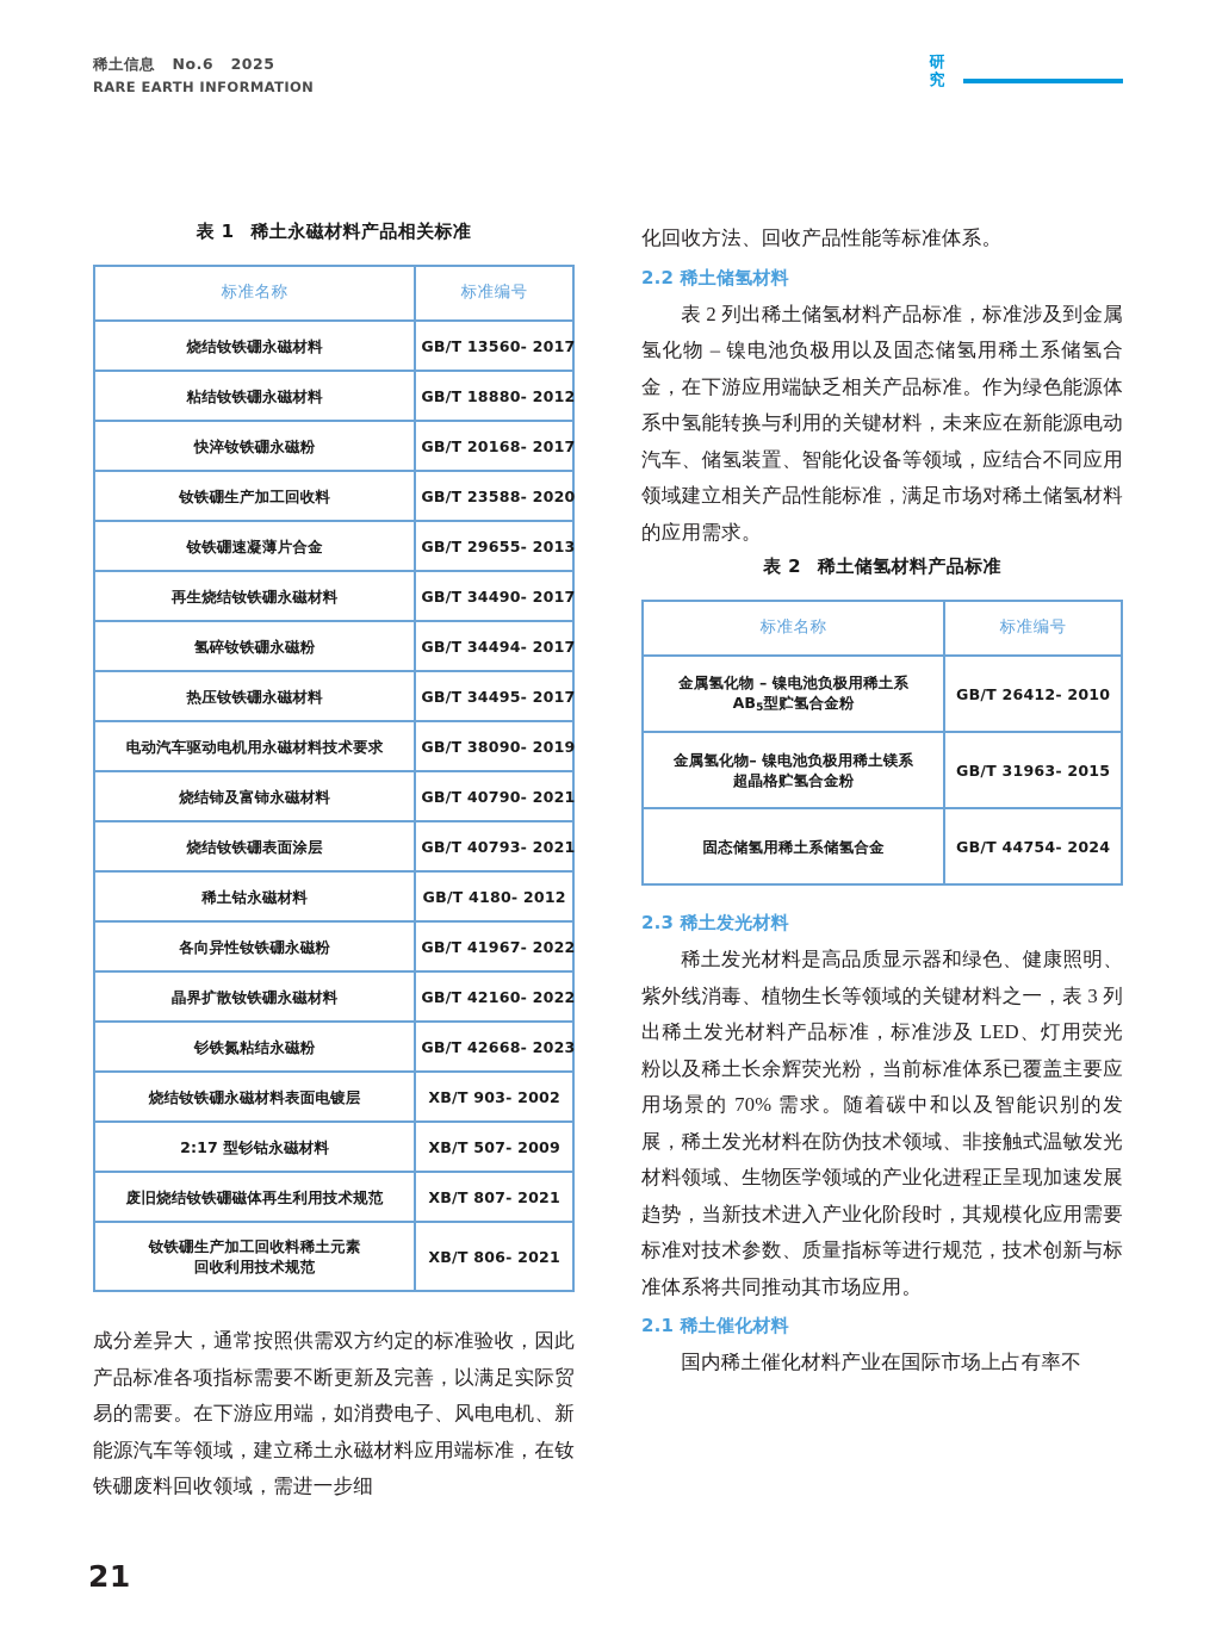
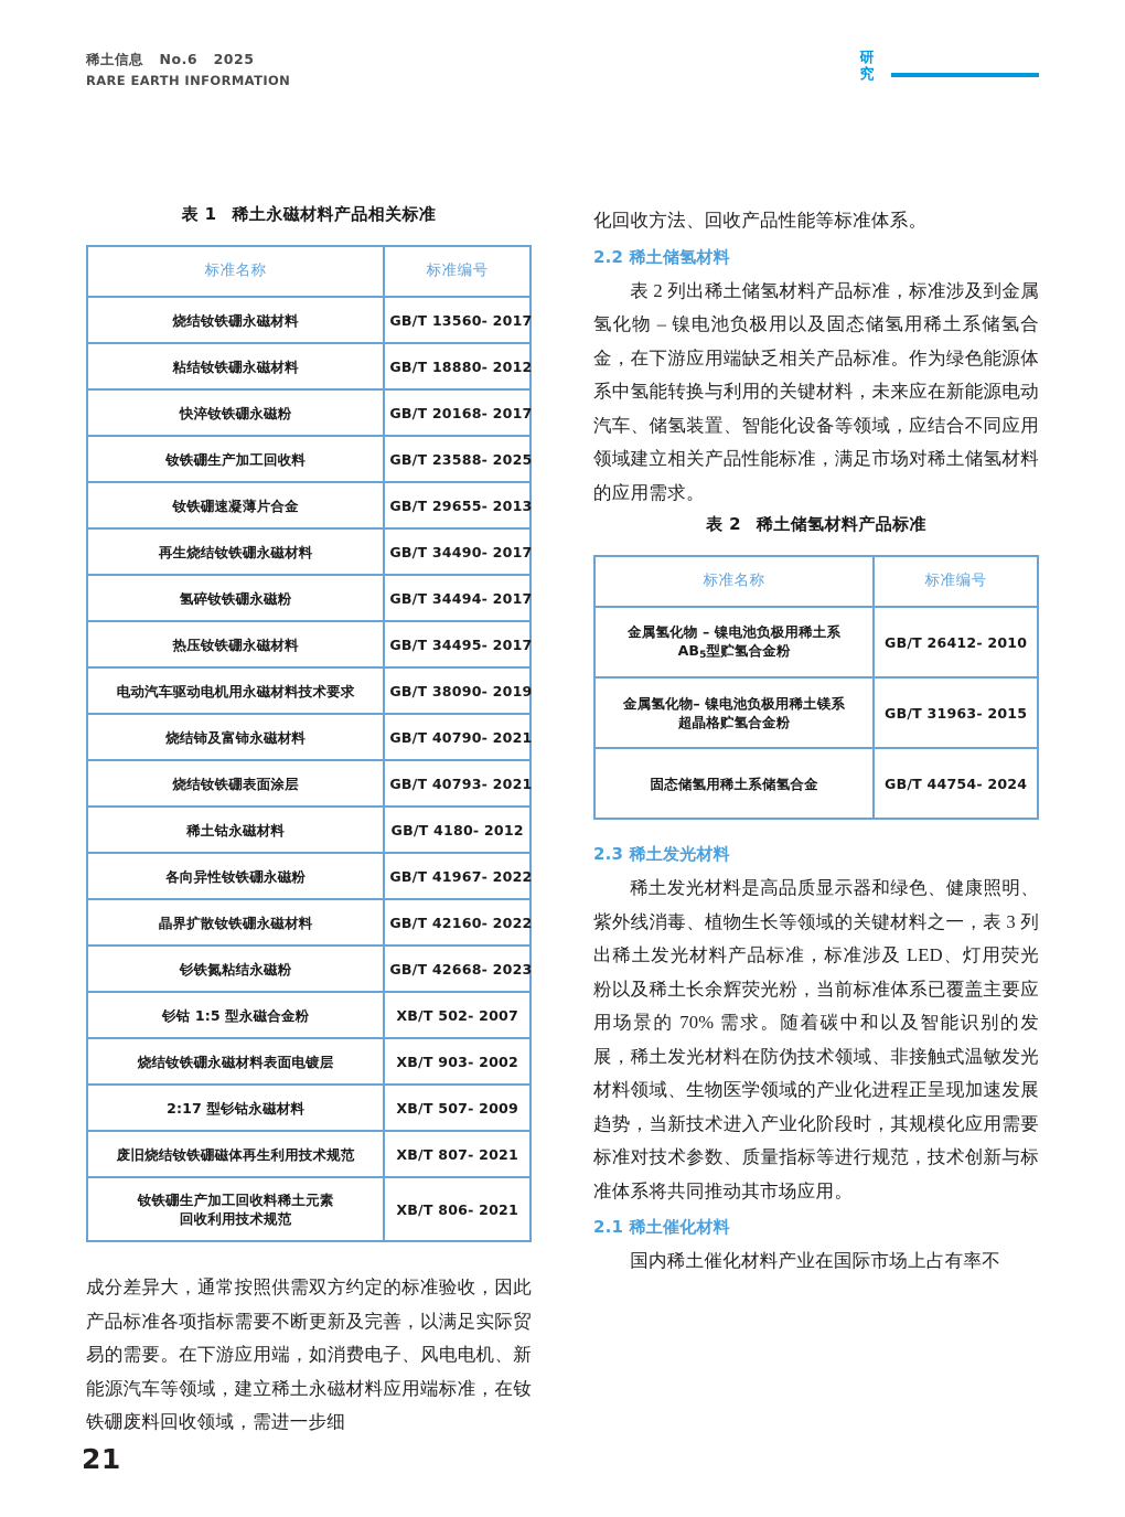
  稀土信息 No.6 2025
  RARE EARTH INFORMATION
  研
  究
  表 1 稀土永磁材料产品相关标准
  标准名称	标准编号
  烧结钕铁硼永磁材料	GB/T 13560- 2017
  粘结钕铁硼永磁材料	GB/T 18880- 2012
  快淬钕铁硼永磁粉	GB/T 20168- 2017
- 钕铁硼生产加工回收料	GB/T 23588- 2020
+ 钕铁硼生产加工回收料	GB/T 23588- 2025
  钕铁硼速凝薄片合金	GB/T 29655- 2013
  再生烧结钕铁硼永磁材料	GB/T 34490- 2017
  氢碎钕铁硼永磁粉	GB/T 34494- 2017
  热压钕铁硼永磁材料	GB/T 34495- 2017
  电动汽车驱动电机用永磁材料技术要求	GB/T 38090- 2019
  烧结铈及富铈永磁材料	GB/T 40790- 2021
  烧结钕铁硼表面涂层	GB/T 40793- 2021
  稀土钴永磁材料	GB/T 4180- 2012
  各向异性钕铁硼永磁粉	GB/T 41967- 2022
  晶界扩散钕铁硼永磁材料	GB/T 42160- 2022
  钐铁氮粘结永磁粉	GB/T 42668- 2023
+ 钐钴 1:5 型永磁合金粉	XB/T 502- 2007
  烧结钕铁硼永磁材料表面电镀层	XB/T 903- 2002
  2:17 型钐钴永磁材料	XB/T 507- 2009
  废旧烧结钕铁硼磁体再生利用技术规范	XB/T 807- 2021
  钕铁硼生产加工回收料稀土元素回收利用技术规范	XB/T 806- 2021
  成分差异大，通常按照供需双方约定的标准验收，因此产品标准各项指标需要不断更新及完善，以满足实际贸易的需要。在下游应用端，如消费电子、风电电机、新能源汽车等领域，建立稀土永磁材料应用端标准，在钕铁硼废料回收领域，需进一步细
  化回收方法、回收产品性能等标准体系。
  2.2 稀土储氢材料
  表 2 列出稀土储氢材料产品标准，标准涉及到金属氢化物 – 镍电池负极用以及固态储氢用稀土系储氢合金，在下游应用端缺乏相关产品标准。作为绿色能源体系中氢能转换与利用的关键材料，未来应在新能源电动汽车、储氢装置、智能化设备等领域，应结合不同应用领域建立相关产品性能标准，满足市场对稀土储氢材料的应用需求。
  表 2 稀土储氢材料产品标准
  标准名称	标准编号
  金属氢化物 – 镍电池负极用稀土系AB5型贮氢合金粉	GB/T 26412- 2010
  金属氢化物– 镍电池负极用稀土镁系超晶格贮氢合金粉	GB/T 31963- 2015
  固态储氢用稀土系储氢合金	GB/T 44754- 2024
  2.3 稀土发光材料
  稀土发光材料是高品质显示器和绿色、健康照明、紫外线消毒、植物生长等领域的关键材料之一，表 3 列出稀土发光材料产品标准，标准涉及 LED、灯用荧光粉以及稀土长余辉荧光粉，当前标准体系已覆盖主要应用场景的 70% 需求。随着碳中和以及智能识别的发展，稀土发光材料在防伪技术领域、非接触式温敏发光材料领域、生物医学领域的产业化进程正呈现加速发展趋势，当新技术进入产业化阶段时，其规模化应用需要标准对技术参数、质量指标等进行规范，技术创新与标准体系将共同推动其市场应用。
  2.1 稀土催化材料
  国内稀土催化材料产业在国际市场上占有率不
  21
